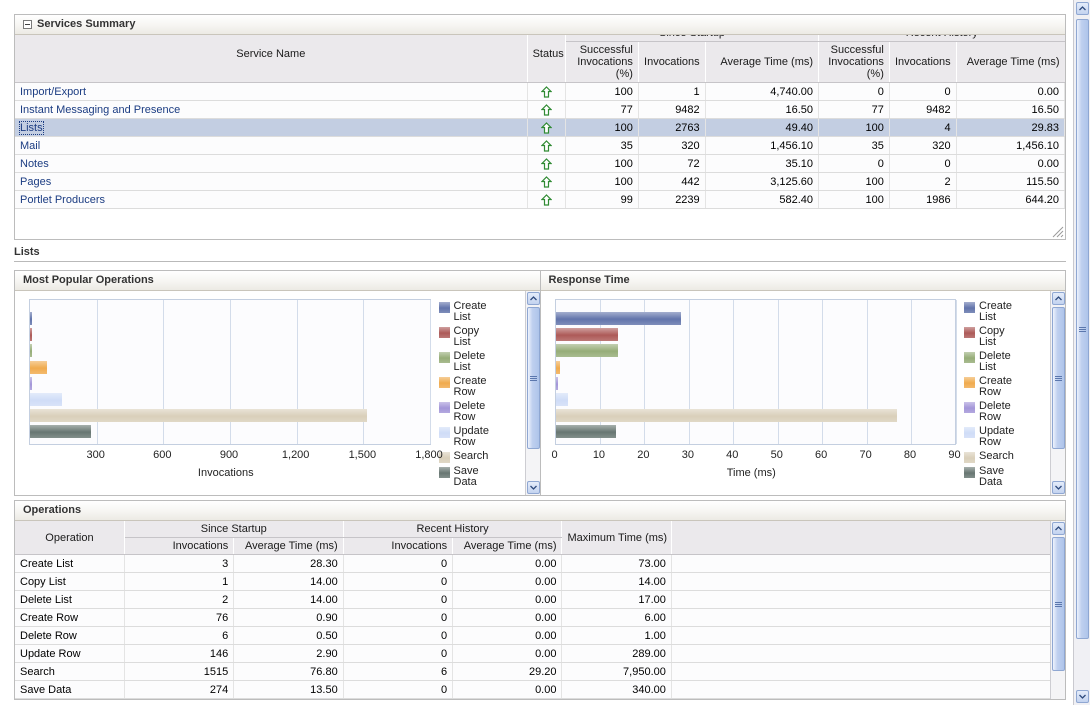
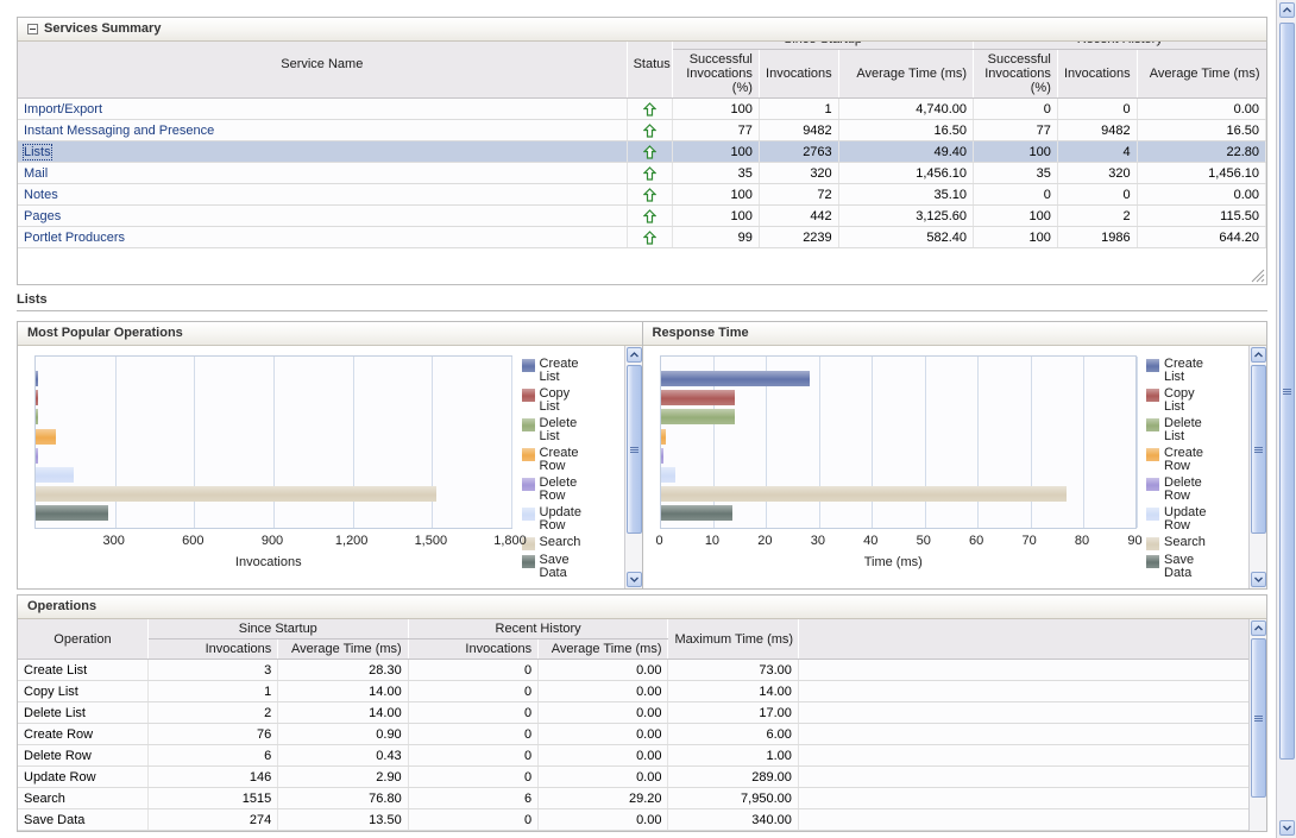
  Services Summary
  Successful Invocations (%)	Invocations	Average Time (ms)	Successful Invocations (%)	Invocations	Average Time (ms)
  Import/Export		100	1	4,740.00	0	0	0.00
  Instant Messaging and Presence		77	9482	16.50	77	9482	16.50
- Lists		100	2763	49.40	100	4	29.83
+ Lists		100	2763	49.40	100	4	22.80
  Mail		35	320	1,456.10	35	320	1,456.10
  Notes		100	72	35.10	0	0	0.00
  Pages		100	442	3,125.60	100	2	115.50
  Portlet Producers		99	2239	582.40	100	1986	644.20
  Lists
  Most Popular Operations
  300
  600
  900
  1,200
  1,500
  1,800
  Invocations
  Create
  List
  Copy
  List
  Delete
  List
  Create
  Row
  Delete
  Row
  Update
  Row
  Search
  Save
  Data
  Response Time
  0
  10
  20
  30
  40
  50
  60
  70
  80
  90
  Time (ms)
  Create
  List
  Copy
  List
  Delete
  List
  Create
  Row
  Delete
  Row
  Update
  Row
  Search
  Save
  Data
  Operations
  Operation	Since Startup	Recent History	Maximum Time (ms)
  Invocations	Average Time (ms)	Invocations	Average Time (ms)
  Create List	3	28.30	0	0.00	73.00
  Copy List	1	14.00	0	0.00	14.00
  Delete List	2	14.00	0	0.00	17.00
  Create Row	76	0.90	0	0.00	6.00
- Delete Row	6	0.50	0	0.00	1.00
+ Delete Row	6	0.43	0	0.00	1.00
  Update Row	146	2.90	0	0.00	289.00
  Search	1515	76.80	6	29.20	7,950.00
  Save Data	274	13.50	0	0.00	340.00
